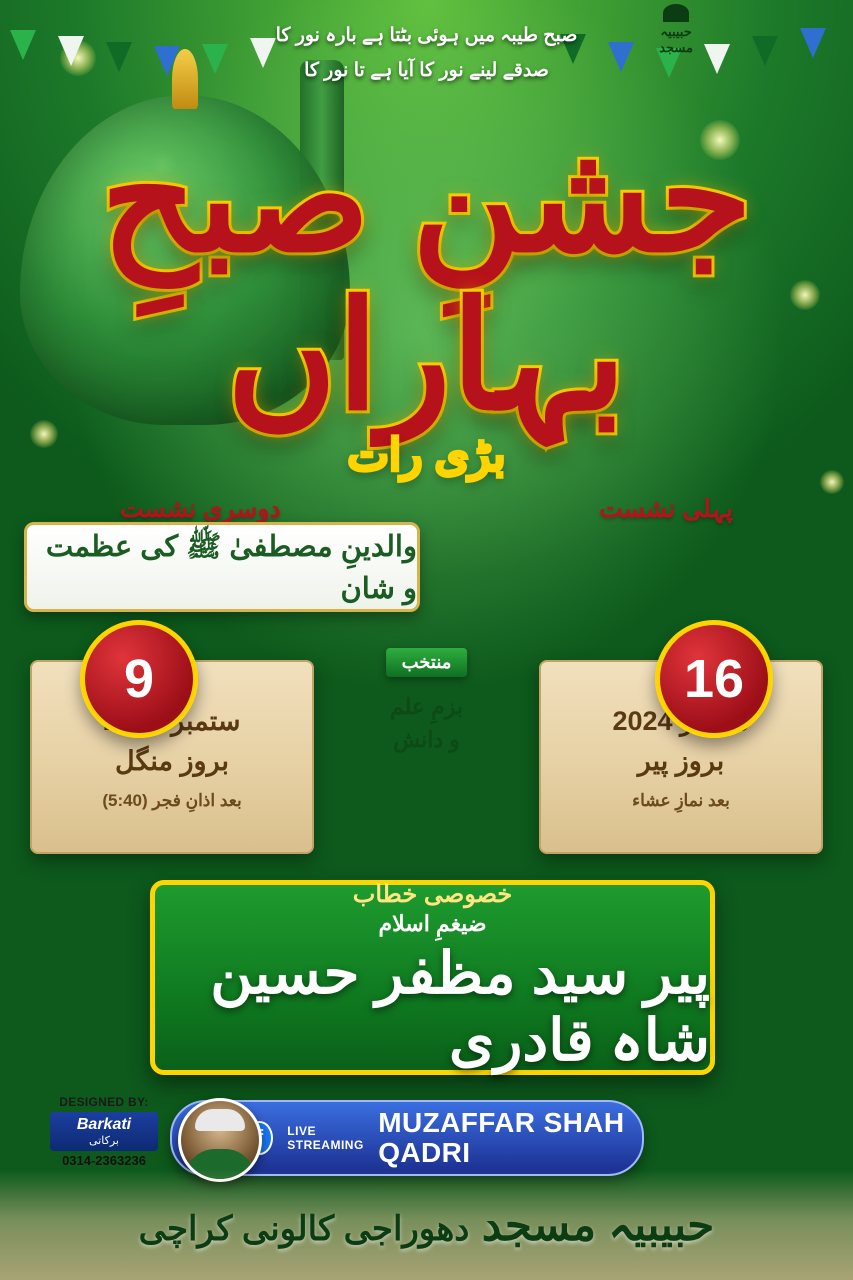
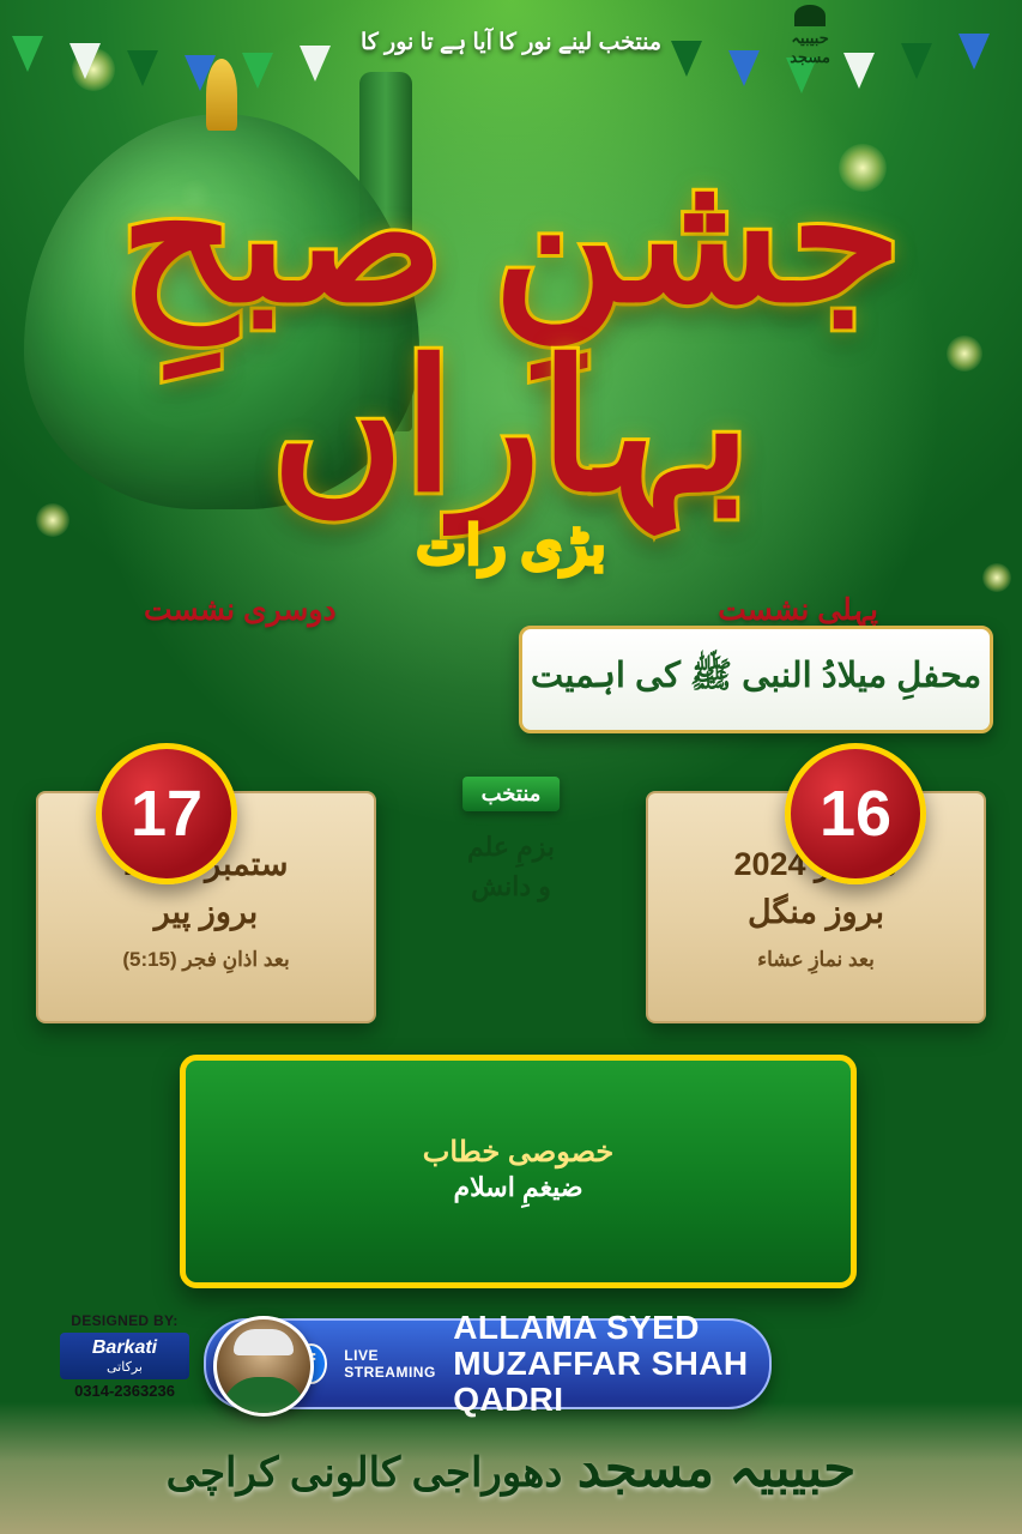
- صبح طیبہ میں ہوئی بٹتا ہے بارہ نور کا
- صدقے لینے نور کا آیا ہے تا نور کا
+ منتخب لینے نور کا آیا ہے تا نور کا
  جشنِ صبحِ بہاراں
  بڑی رات
  پہلی نشست
+ محفلِ میلادُ النبی ﷺ کی اہمیت
  دوسری نشست
- والدینِ مصطفیٰ ﷺ کی عظمت و شان
- بروز پیر
+ بروز منگل
  بعد نمازِ عشاء
  16
- بروز منگل
+ بروز پیر
- بعد اذانِ فجر (5:40)
+ بعد اذانِ فجر (5:15)
- 9
+ 17
  منتخب
  خصوصی خطاب
  ضیغمِ اسلام
- پیر سید مظفر حسین شاہ قادری
  DESIGNED BY:
  Barkati
  برکاتی
  0314-2363236
  LIVE STREAMING
+ ALLAMA SYED
  MUZAFFAR SHAH QADRI
  حبیبیہ مسجد دھوراجی کالونی کراچی
  حبیبیہ
  مسجد
